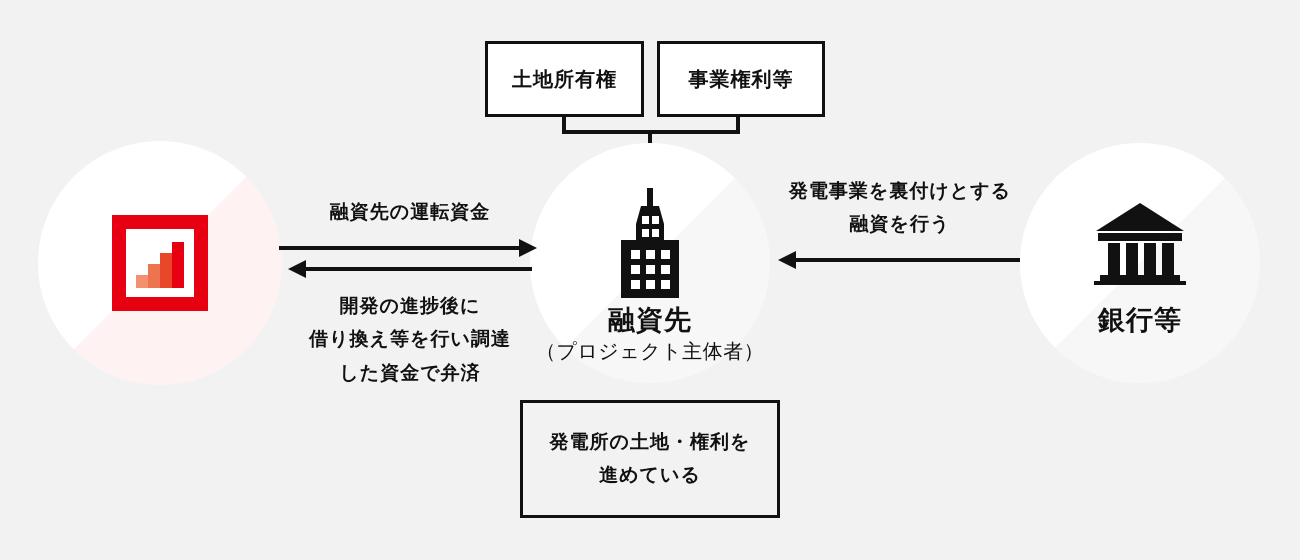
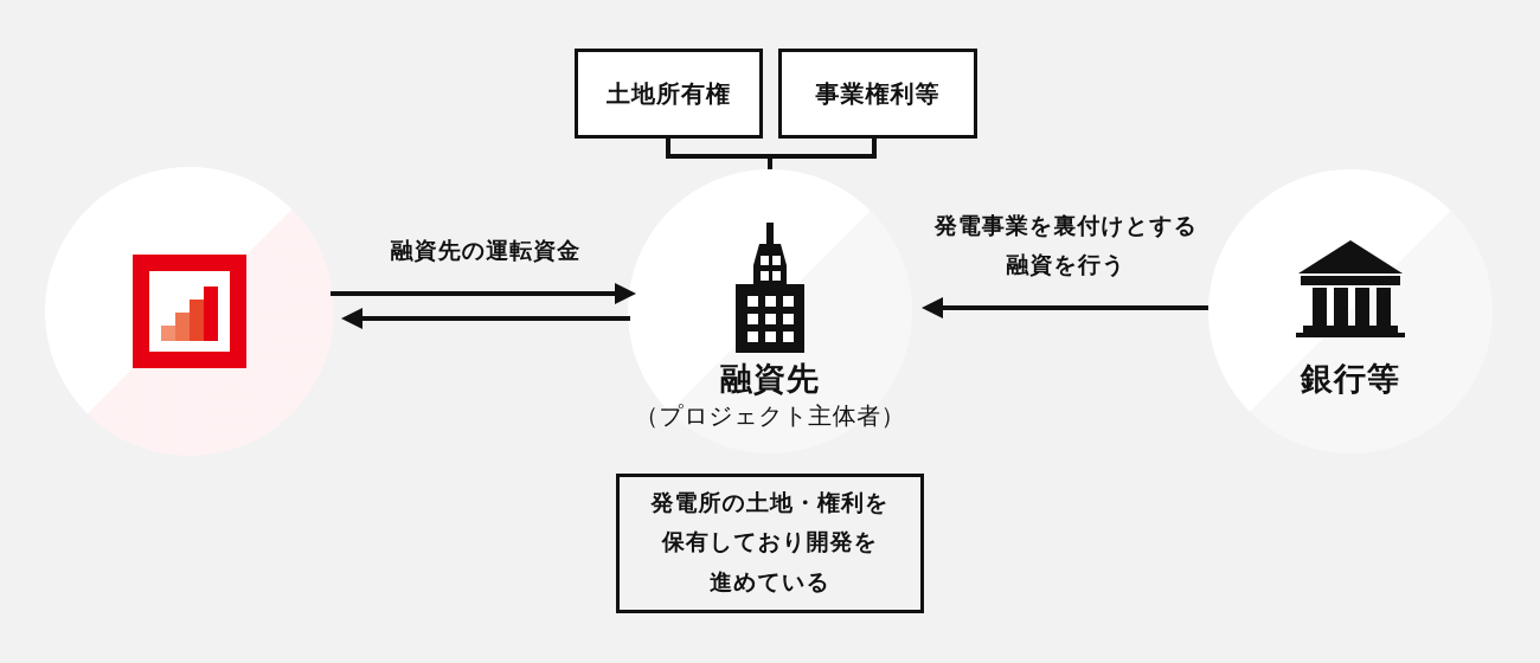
  土地所有権
  事業権利等
  融資先
  （プロジェクト主体者）
  銀行等
  融資先の運転資金
- 開発の進捗後に
- 借り換え等を行い調達
- した資金で弁済
  発電事業を裏付けとする
  融資を行う
  発電所の土地・権利を
+ 保有しており開発を
  進めている
